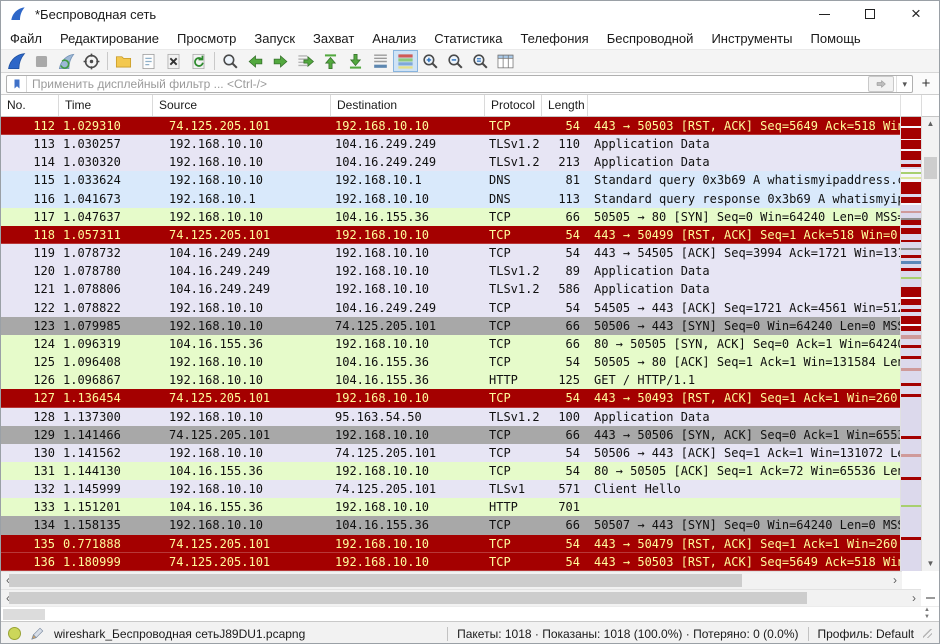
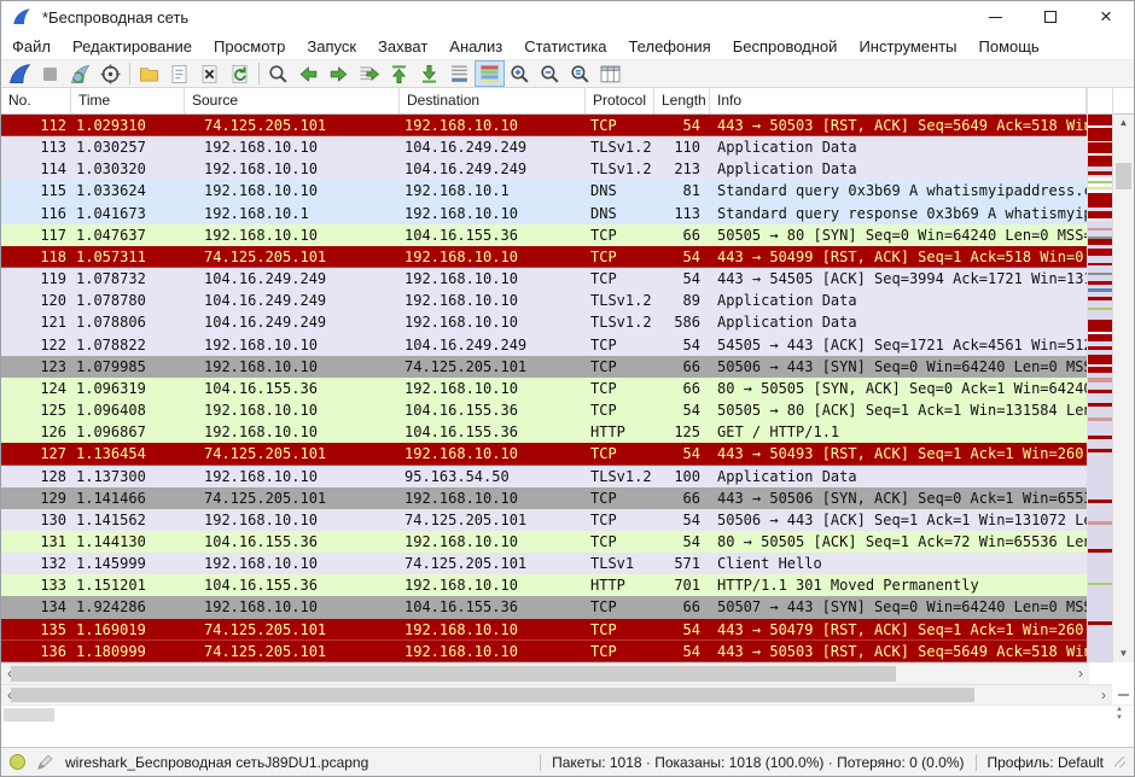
  *Беспроводная сеть
  ×
  Файл
  Редактирование
  Просмотр
  Запуск
  Захват
  Анализ
  Статистика
  Телефония
  Беспроводной
  Инструменты
  Помощь
- Применить дисплейный фильтр ... <Ctrl-/>
- ▾
- +
  No.
  Time
  Source
  Destination
  Protocol
  Length
+ Info
  112
  1.029310
  74.125.205.101
  192.168.10.10
  TCP
  54
  443 → 50503 [RST, ACK] Seq=5649 Ack=518 Wi
  113
  1.030257
  192.168.10.10
  104.16.249.249
  TLSv1.2
  110
  Application Data
  114
  1.030320
  192.168.10.10
  104.16.249.249
  TLSv1.2
  213
  Application Data
  115
  1.033624
  192.168.10.10
  192.168.10.1
  DNS
  81
  Standard query 0x3b69 A whatismyipaddress.
  116
  1.041673
  192.168.10.1
  192.168.10.10
  DNS
  113
  Standard query response 0x3b69 A whatismyi
  117
  1.047637
  192.168.10.10
  104.16.155.36
  TCP
  66
  50505 → 80 [SYN] Seq=0 Win=64240 Len=0 MSS
  118
  1.057311
  74.125.205.101
  192.168.10.10
  TCP
  54
  443 → 50499 [RST, ACK] Seq=1 Ack=518 Win=0
  119
  1.078732
  104.16.249.249
  192.168.10.10
  TCP
  54
  443 → 54505 [ACK] Seq=3994 Ack=1721 Win=13
  120
  1.078780
  104.16.249.249
  192.168.10.10
  TLSv1.2
  89
  Application Data
  121
  1.078806
  104.16.249.249
  192.168.10.10
  TLSv1.2
  586
  Application Data
  122
  1.078822
  192.168.10.10
  104.16.249.249
  TCP
  54
  54505 → 443 [ACK] Seq=1721 Ack=4561 Win=51
  123
  1.079985
  192.168.10.10
  74.125.205.101
  TCP
  66
  50506 → 443 [SYN] Seq=0 Win=64240 Len=0 MS
  124
  1.096319
  104.16.155.36
  192.168.10.10
  TCP
  66
  80 → 50505 [SYN, ACK] Seq=0 Ack=1 Win=6424
  125
  1.096408
  192.168.10.10
  104.16.155.36
  TCP
  54
  50505 → 80 [ACK] Seq=1 Ack=1 Win=131584 Le
  126
  1.096867
  192.168.10.10
  104.16.155.36
  HTTP
  125
  GET / HTTP/1.1
  127
  1.136454
  74.125.205.101
  192.168.10.10
  TCP
  54
  443 → 50493 [RST, ACK] Seq=1 Ack=1 Win=260
  128
  1.137300
  192.168.10.10
  95.163.54.50
  TLSv1.2
  100
  Application Data
  129
  1.141466
  74.125.205.101
  192.168.10.10
  TCP
  66
  443 → 50506 [SYN, ACK] Seq=0 Ack=1 Win=655
  130
  1.141562
  192.168.10.10
  74.125.205.101
  TCP
  54
  50506 → 443 [ACK] Seq=1 Ack=1 Win=131072 L
  131
  1.144130
  104.16.155.36
  192.168.10.10
  TCP
  54
  80 → 50505 [ACK] Seq=1 Ack=72 Win=65536 Le
  132
  1.145999
  192.168.10.10
  74.125.205.101
  TLSv1
  571
  Client Hello
  133
  1.151201
  104.16.155.36
  192.168.10.10
  HTTP
  701
+ HTTP/1.1 301 Moved Permanently
  134
- 1.158135
+ 1.924286
  192.168.10.10
  104.16.155.36
  TCP
  66
  50507 → 443 [SYN] Seq=0 Win=64240 Len=0 MS
  135
- 0.771888
+ 1.169019
  74.125.205.101
  192.168.10.10
  TCP
  54
  443 → 50479 [RST, ACK] Seq=1 Ack=1 Win=260
  136
  1.180999
  74.125.205.101
  192.168.10.10
  TCP
  54
  443 → 50503 [RST, ACK] Seq=5649 Ack=518 Wi
  ▲
  ▼
  ‹
  ›
  ‹
  ›
  wireshark_Беспроводная сетьJ89DU1.pcapng
  Пакеты: 1018 · Показаны: 1018 (100.0%) · Потеряно: 0 (0.0%)
  Профиль: Default
